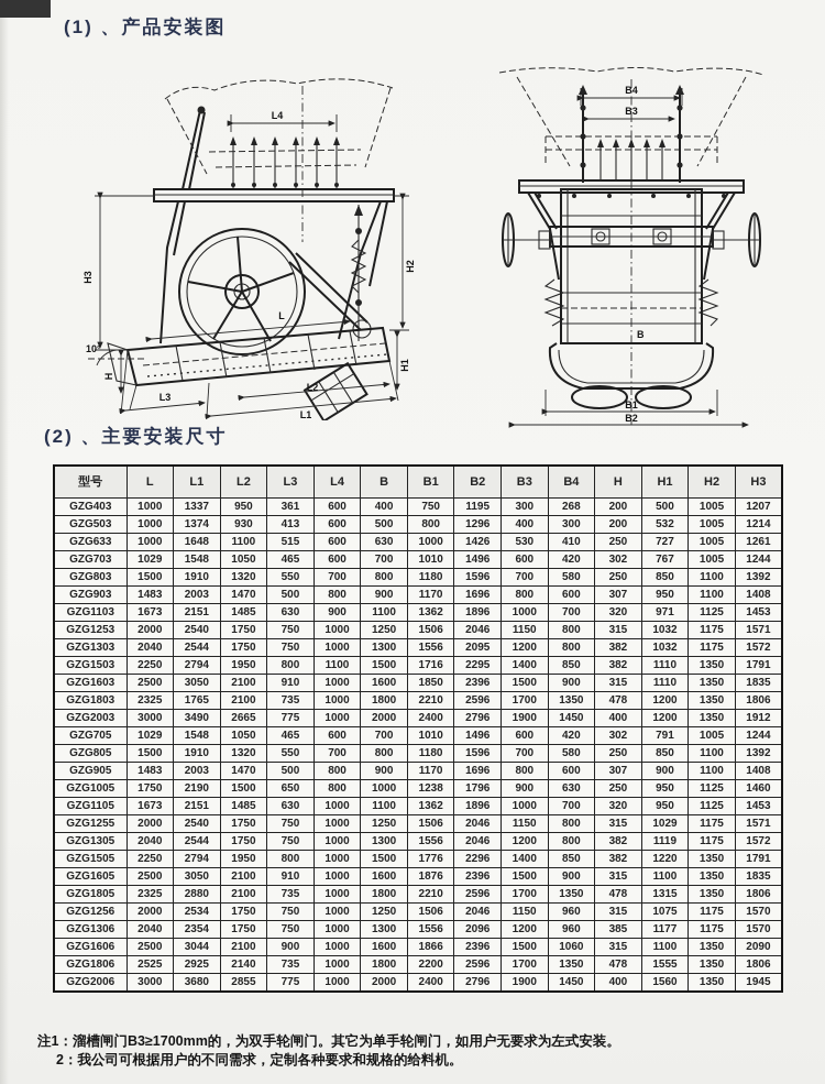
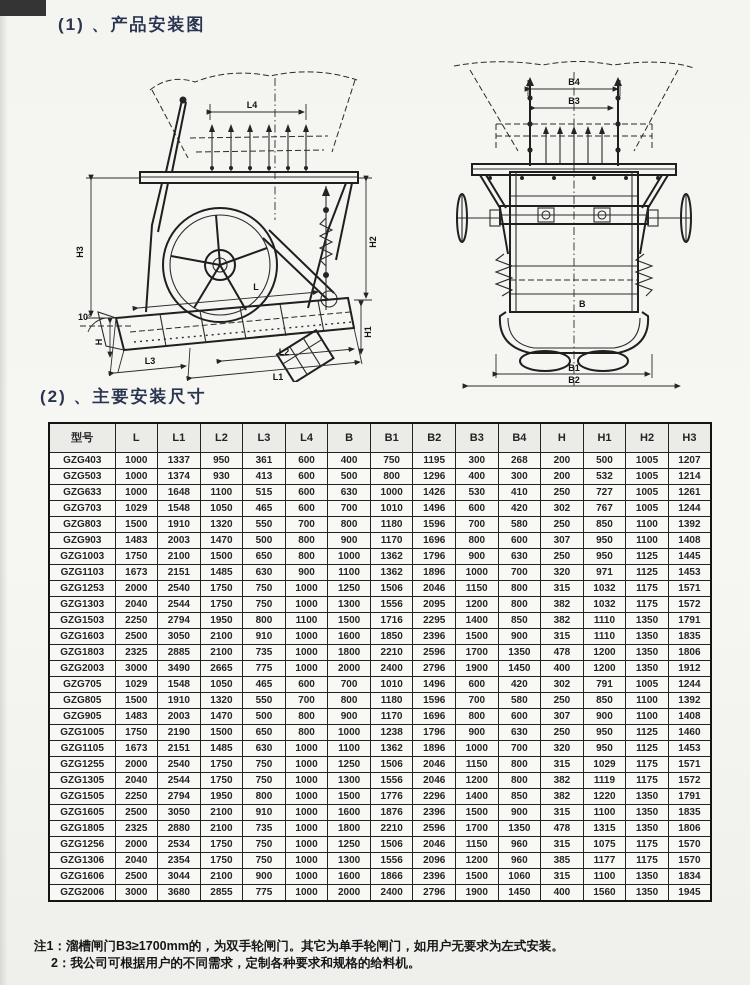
  (1) 、产品安装图
  L4
  10°
  L
  L2
  L3
  L1
  B4
  B3
  B
  B1
  B2
  (2) 、主要安装尺寸
  型号	L	L1	L2	L3	L4	B	B1	B2	B3	B4	H	H1	H2	H3
  GZG403	1000	1337	950	361	600	400	750	1195	300	268	200	500	1005	1207
  GZG503	1000	1374	930	413	600	500	800	1296	400	300	200	532	1005	1214
  GZG633	1000	1648	1100	515	600	630	1000	1426	530	410	250	727	1005	1261
  GZG703	1029	1548	1050	465	600	700	1010	1496	600	420	302	767	1005	1244
  GZG803	1500	1910	1320	550	700	800	1180	1596	700	580	250	850	1100	1392
  GZG903	1483	2003	1470	500	800	900	1170	1696	800	600	307	950	1100	1408
+ GZG1003	1750	2100	1500	650	800	1000	1362	1796	900	630	250	950	1125	1445
  GZG1103	1673	2151	1485	630	900	1100	1362	1896	1000	700	320	971	1125	1453
  GZG1253	2000	2540	1750	750	1000	1250	1506	2046	1150	800	315	1032	1175	1571
  GZG1303	2040	2544	1750	750	1000	1300	1556	2095	1200	800	382	1032	1175	1572
  GZG1503	2250	2794	1950	800	1100	1500	1716	2295	1400	850	382	1110	1350	1791
  GZG1603	2500	3050	2100	910	1000	1600	1850	2396	1500	900	315	1110	1350	1835
- GZG1803	2325	1765	2100	735	1000	1800	2210	2596	1700	1350	478	1200	1350	1806
+ GZG1803	2325	2885	2100	735	1000	1800	2210	2596	1700	1350	478	1200	1350	1806
  GZG2003	3000	3490	2665	775	1000	2000	2400	2796	1900	1450	400	1200	1350	1912
  GZG705	1029	1548	1050	465	600	700	1010	1496	600	420	302	791	1005	1244
  GZG805	1500	1910	1320	550	700	800	1180	1596	700	580	250	850	1100	1392
  GZG905	1483	2003	1470	500	800	900	1170	1696	800	600	307	900	1100	1408
  GZG1005	1750	2190	1500	650	800	1000	1238	1796	900	630	250	950	1125	1460
  GZG1105	1673	2151	1485	630	1000	1100	1362	1896	1000	700	320	950	1125	1453
  GZG1255	2000	2540	1750	750	1000	1250	1506	2046	1150	800	315	1029	1175	1571
  GZG1305	2040	2544	1750	750	1000	1300	1556	2046	1200	800	382	1119	1175	1572
  GZG1505	2250	2794	1950	800	1000	1500	1776	2296	1400	850	382	1220	1350	1791
  GZG1605	2500	3050	2100	910	1000	1600	1876	2396	1500	900	315	1100	1350	1835
  GZG1805	2325	2880	2100	735	1000	1800	2210	2596	1700	1350	478	1315	1350	1806
  GZG1256	2000	2534	1750	750	1000	1250	1506	2046	1150	960	315	1075	1175	1570
  GZG1306	2040	2354	1750	750	1000	1300	1556	2096	1200	960	385	1177	1175	1570
- GZG1606	2500	3044	2100	900	1000	1600	1866	2396	1500	1060	315	1100	1350	2090
+ GZG1606	2500	3044	2100	900	1000	1600	1866	2396	1500	1060	315	1100	1350	1834
- GZG1806	2525	2925	2140	735	1000	1800	2200	2596	1700	1350	478	1555	1350	1806
  GZG2006	3000	3680	2855	775	1000	2000	2400	2796	1900	1450	400	1560	1350	1945
  注1：溜槽闸门B3≥1700mm的，为双手轮闸门。其它为单手轮闸门，如用户无要求为左式安装。
  2：我公司可根据用户的不同需求，定制各种要求和规格的给料机。
